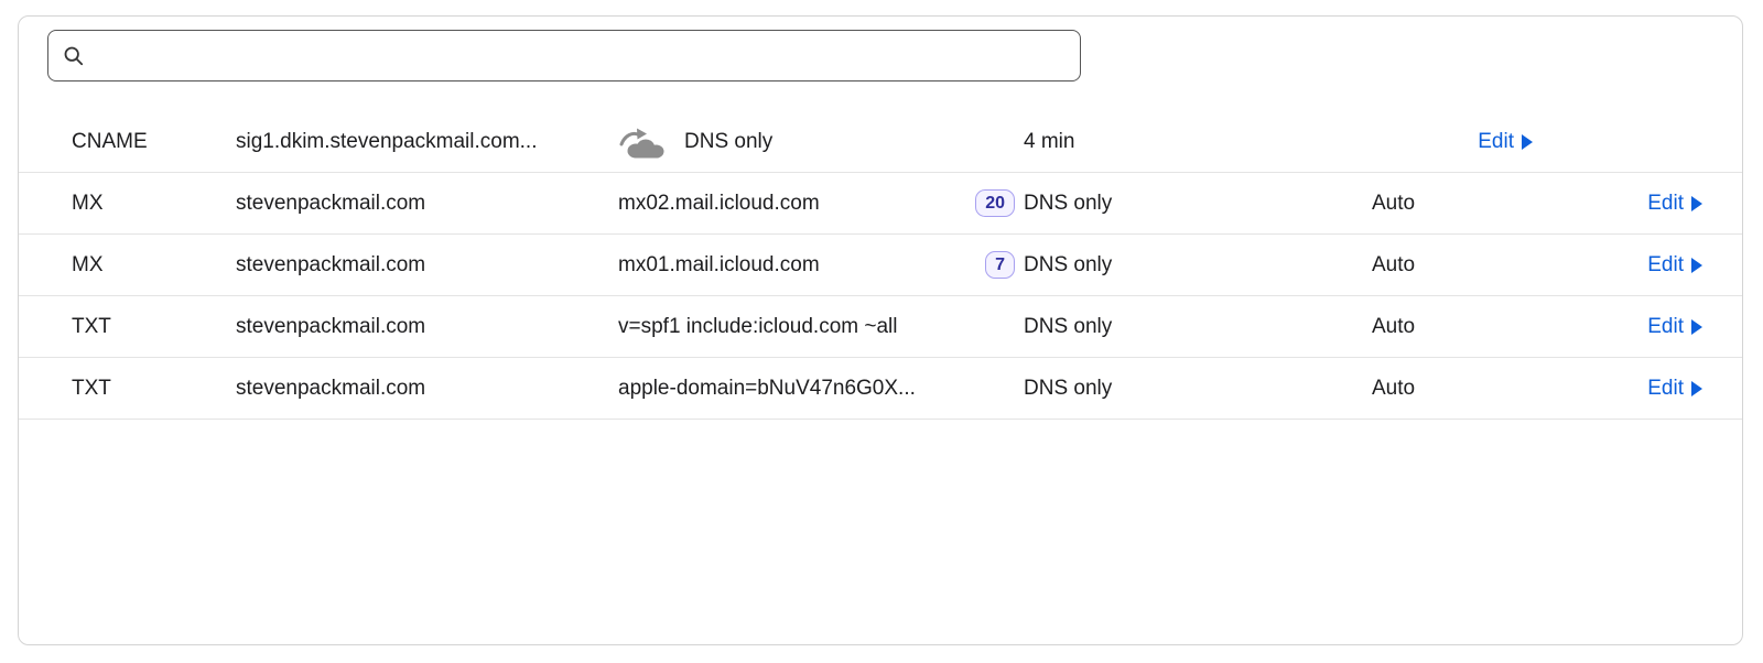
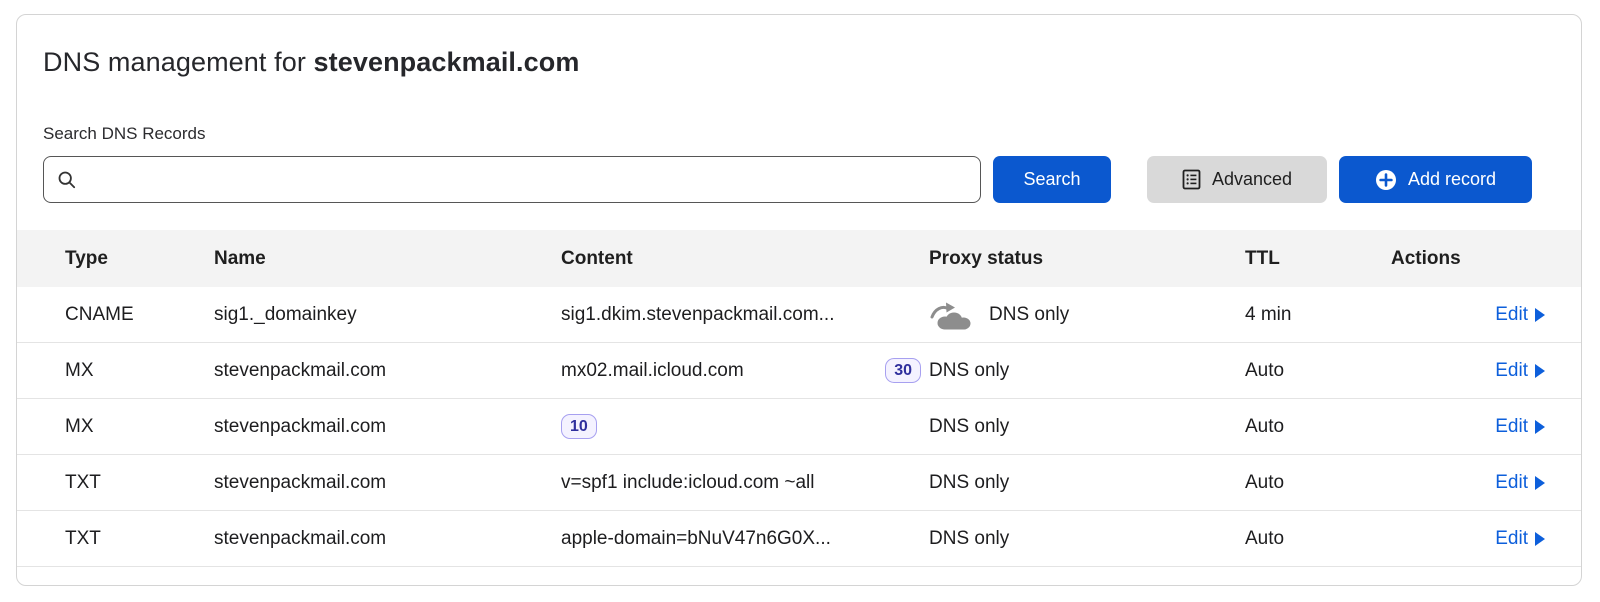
+ DNS management for stevenpackmail.com
+ Search DNS Records
+ Search
+ Advanced
+ Add record
+ Type
+ Name
+ Content
+ Proxy status
+ TTL
+ Actions
  CNAME
+ sig1._domainkey
  sig1.dkim.stevenpackmail.com...
  DNS only
  4 min
  Edit
  MX
  stevenpackmail.com
  mx02.mail.icloud.com
- 20
+ 30
  DNS only
  Auto
  Edit
  MX
  stevenpackmail.com
- mx01.mail.icloud.com
- 7
+ 10
  DNS only
  Auto
  Edit
  TXT
  stevenpackmail.com
  v=spf1 include:icloud.com ~all
  DNS only
  Auto
  Edit
  TXT
  stevenpackmail.com
  apple-domain=bNuV47n6G0X...
  DNS only
  Auto
  Edit
